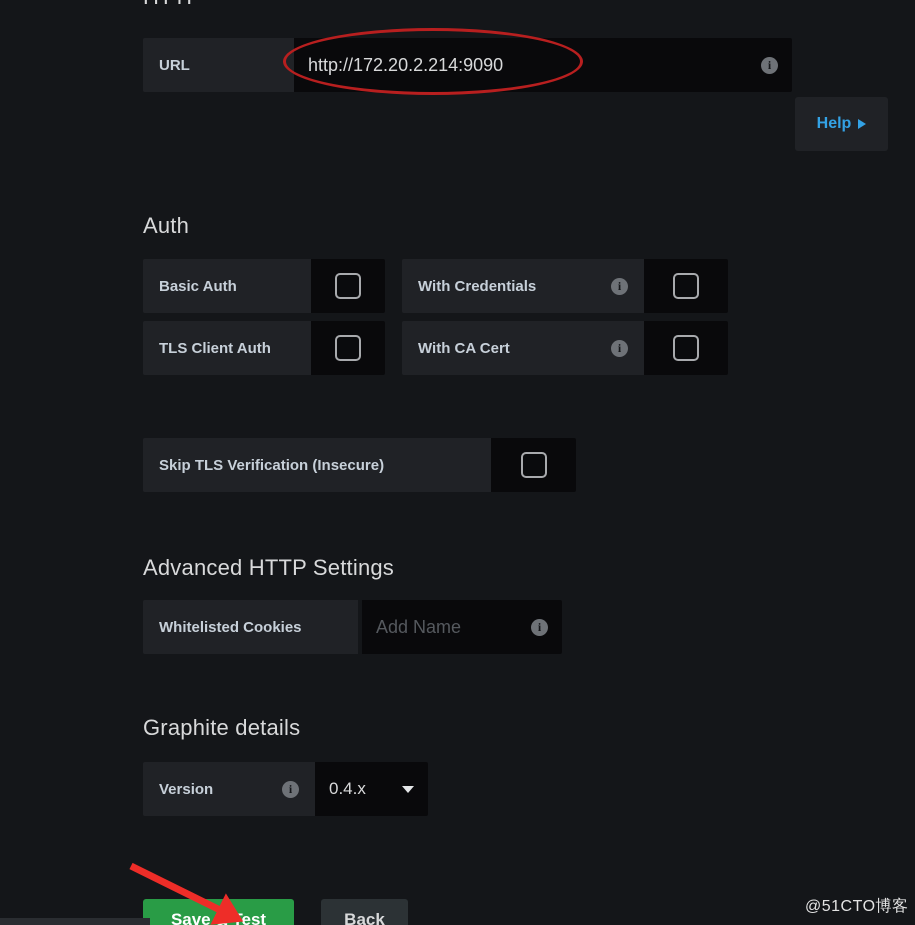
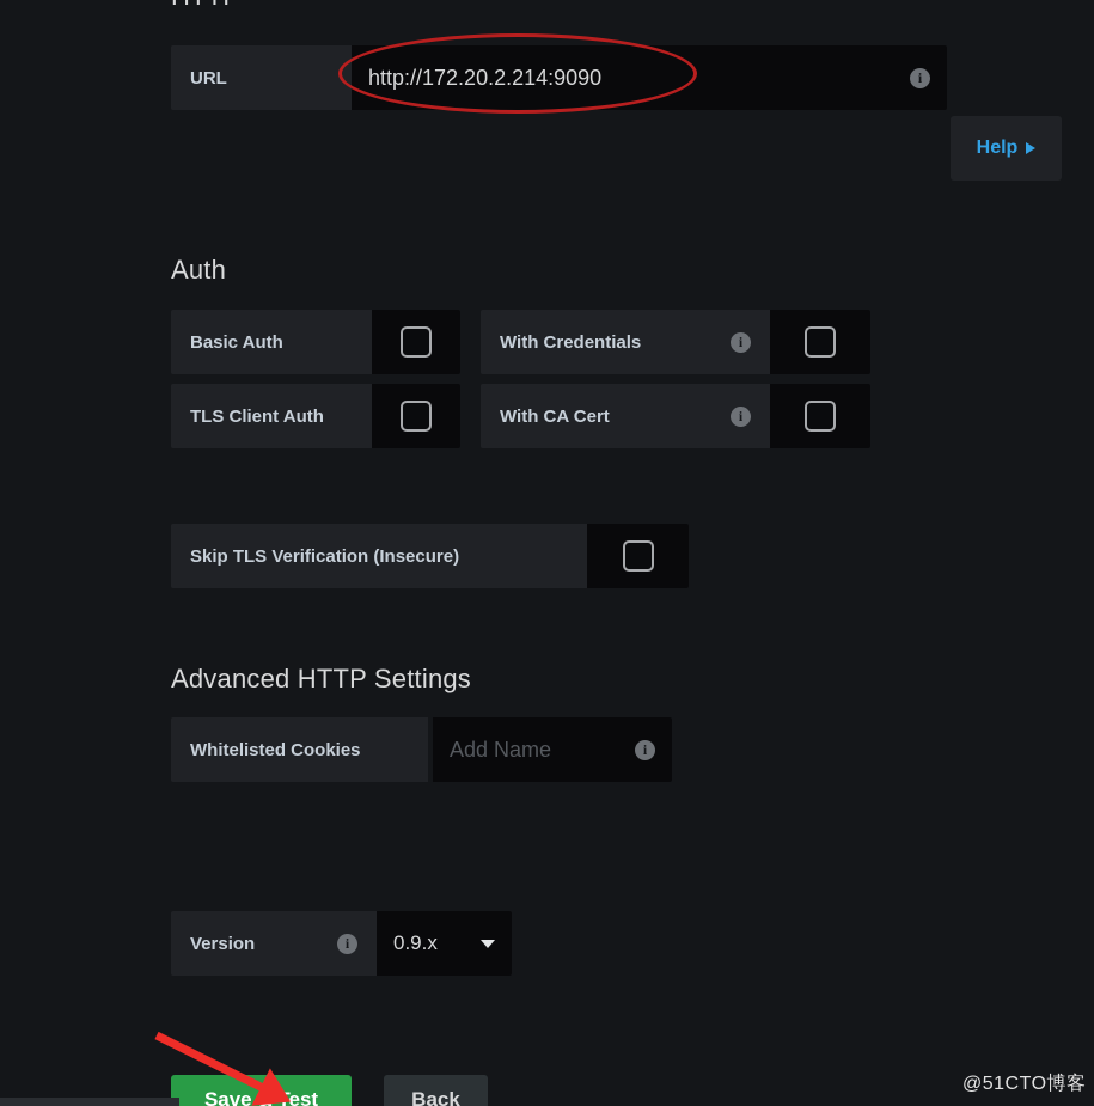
  URL
  http://172.20.2.214:9090
  i
  Help
  Auth
  Basic Auth
  With Credentials
  i
  TLS Client Auth
  With CA Cert
  i
  Skip TLS Verification (Insecure)
  Advanced HTTP Settings
  Whitelisted Cookies
  Add Name
  i
- Graphite details
  Version
  i
- 0.4.x
+ 0.9.x
  Save & Test
  Back
  @51CTO博客
